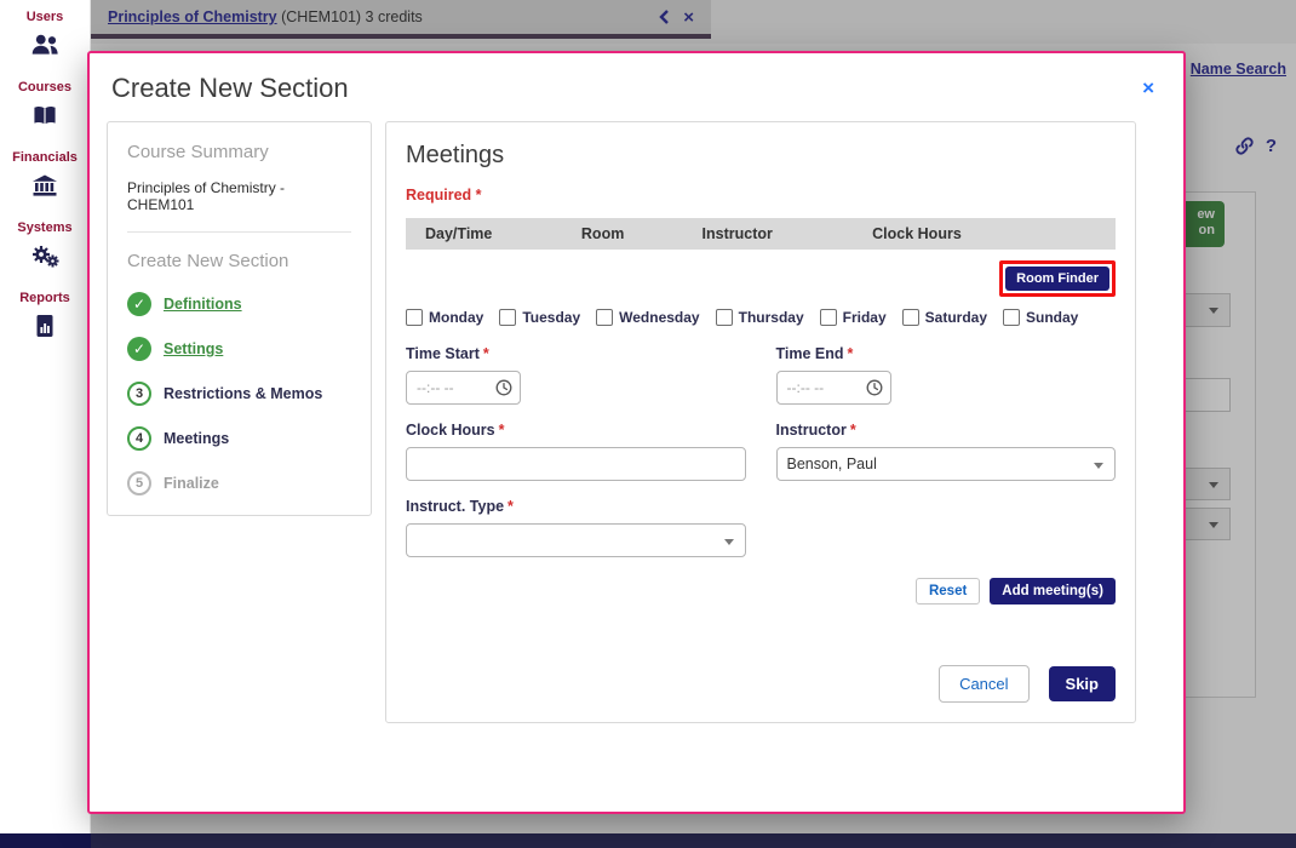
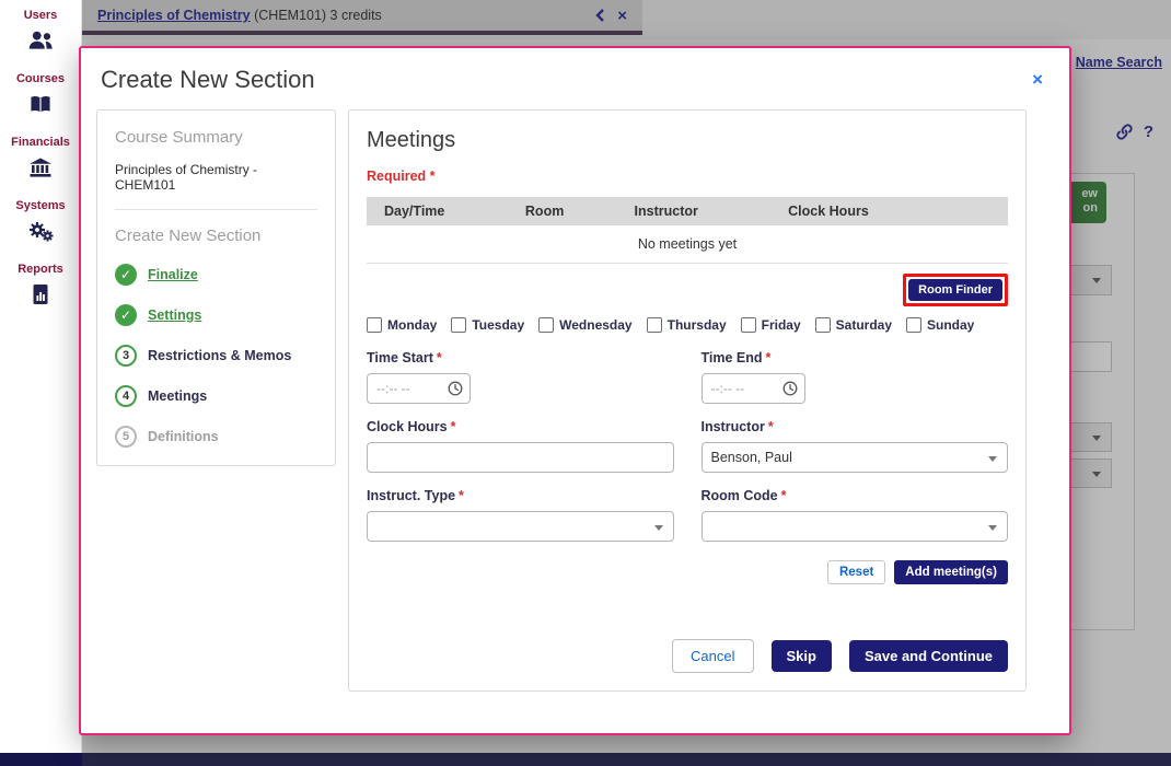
  Principles of Chemistry (CHEM101) 3 credits
  ×
  Name Search
  ?
  ew
  on
  Users
  Courses
  Financials
  Systems
  Reports
  Create New Section
  ×
  Course Summary
  Principles of Chemistry - CHEM101
  Create New Section
  ✓
- Definitions
+ Finalize
  ✓
  Settings
  3
  Restrictions & Memos
  4
  Meetings
  5
- Finalize
+ Definitions
  Meetings
  Required *
  Day/Time
  Room
  Instructor
  Clock Hours
+ No meetings yet
  Room Finder
  Monday
  Tuesday
  Wednesday
  Thursday
  Friday
  Saturday
  Sunday
  Time Start *
  --:-- --
  Time End *
  --:-- --
  Clock Hours *
  Instructor *
  Benson, Paul
  Instruct. Type *
+ Room Code *
  Reset
  Add meeting(s)
  Cancel
  Skip
+ Save and Continue
